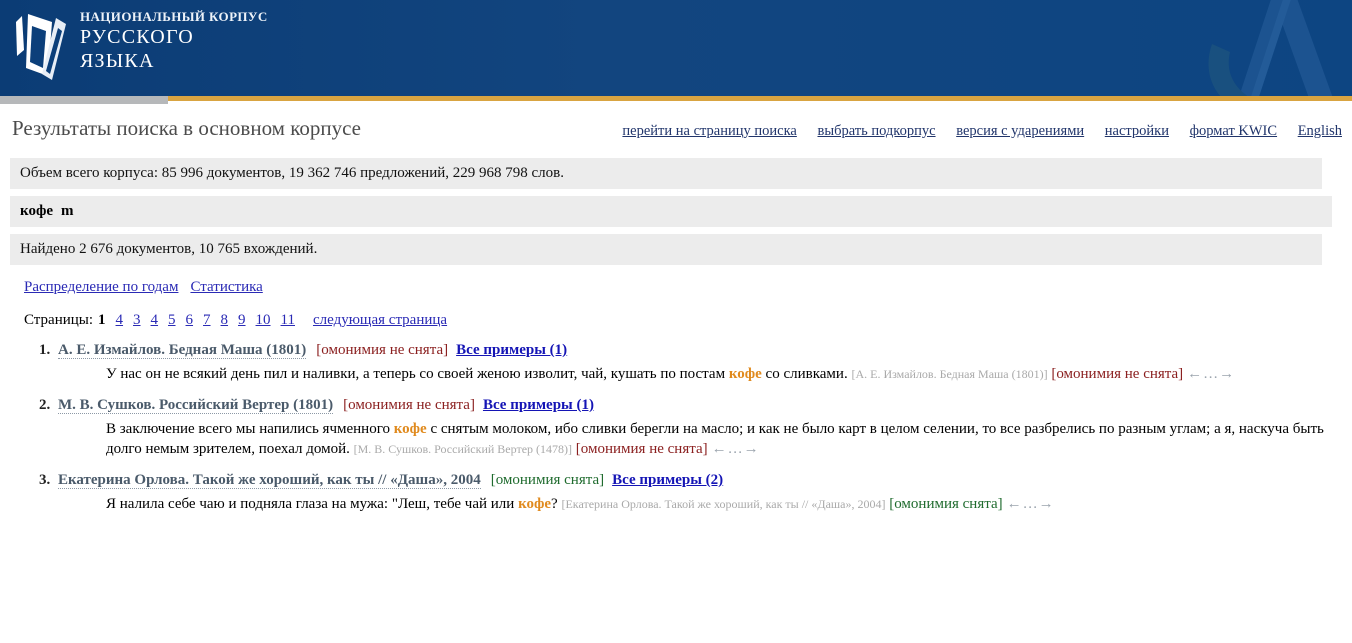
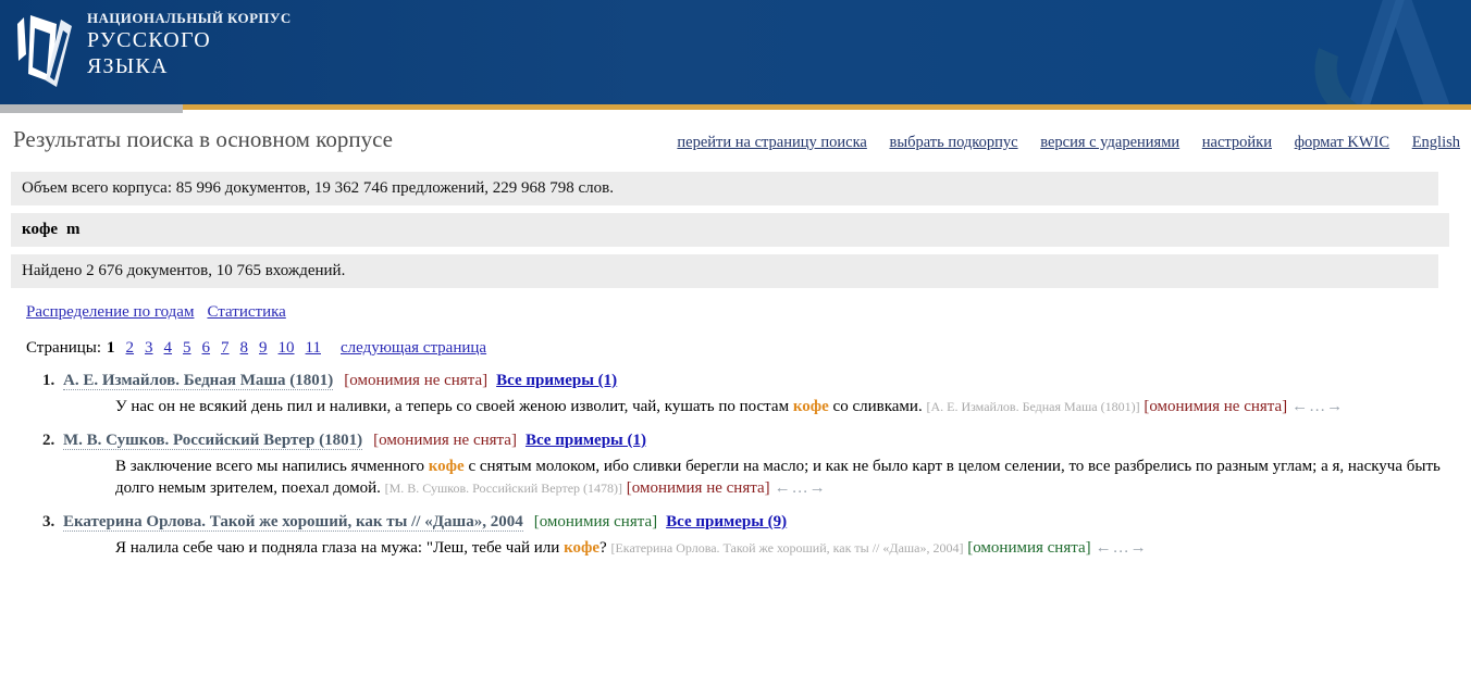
  НАЦИОНАЛЬНЫЙ КОРПУС
  РУССКОГО
  ЯЗЫКА
  Результаты поиска в основном корпусе
  перейти на страницу поиска выбрать подкорпус версия с ударениями настройки формат KWIC English
  Объем всего корпуса: 85 996 документов, 19 362 746 предложений, 229 968 798 слов.
  кофе m
  Найдено 2 676 документов, 10 765 вхождений.
  Распределение по годам Статистика
- Страницы: 1 4 3 4 5 6 7 8 9 10 11 следующая страница
+ Страницы: 1 2 3 4 5 6 7 8 9 10 11 следующая страница
  А. Е. Измайлов. Бедная Маша (1801) [омонимия не снята] Все примеры (1)
  У нас он не всякий день пил и наливки, а теперь со своей женою изволит, чай, кушать по постам кофе со сливками. [А. Е. Измайлов. Бедная Маша (1801)] [омонимия не снята] ←…→
  М. В. Сушков. Российский Вертер (1801) [омонимия не снята] Все примеры (1)
  В заключение всего мы напились ячменного кофе с снятым молоком, ибо сливки берегли на масло; и как не было карт в целом селении, то все разбрелись по разным углам; а я, наскуча быть долго немым зрителем, поехал домой. [М. В. Сушков. Российский Вертер (1478)] [омонимия не снята] ←…→
- Екатерина Орлова. Такой же хороший, как ты // «Даша», 2004 [омонимия снята] Все примеры (2)
+ Екатерина Орлова. Такой же хороший, как ты // «Даша», 2004 [омонимия снята] Все примеры (9)
  Я налила себе чаю и подняла глаза на мужа: "Леш, тебе чай или кофе? [Екатерина Орлова. Такой же хороший, как ты // «Даша», 2004] [омонимия снята] ←…→
